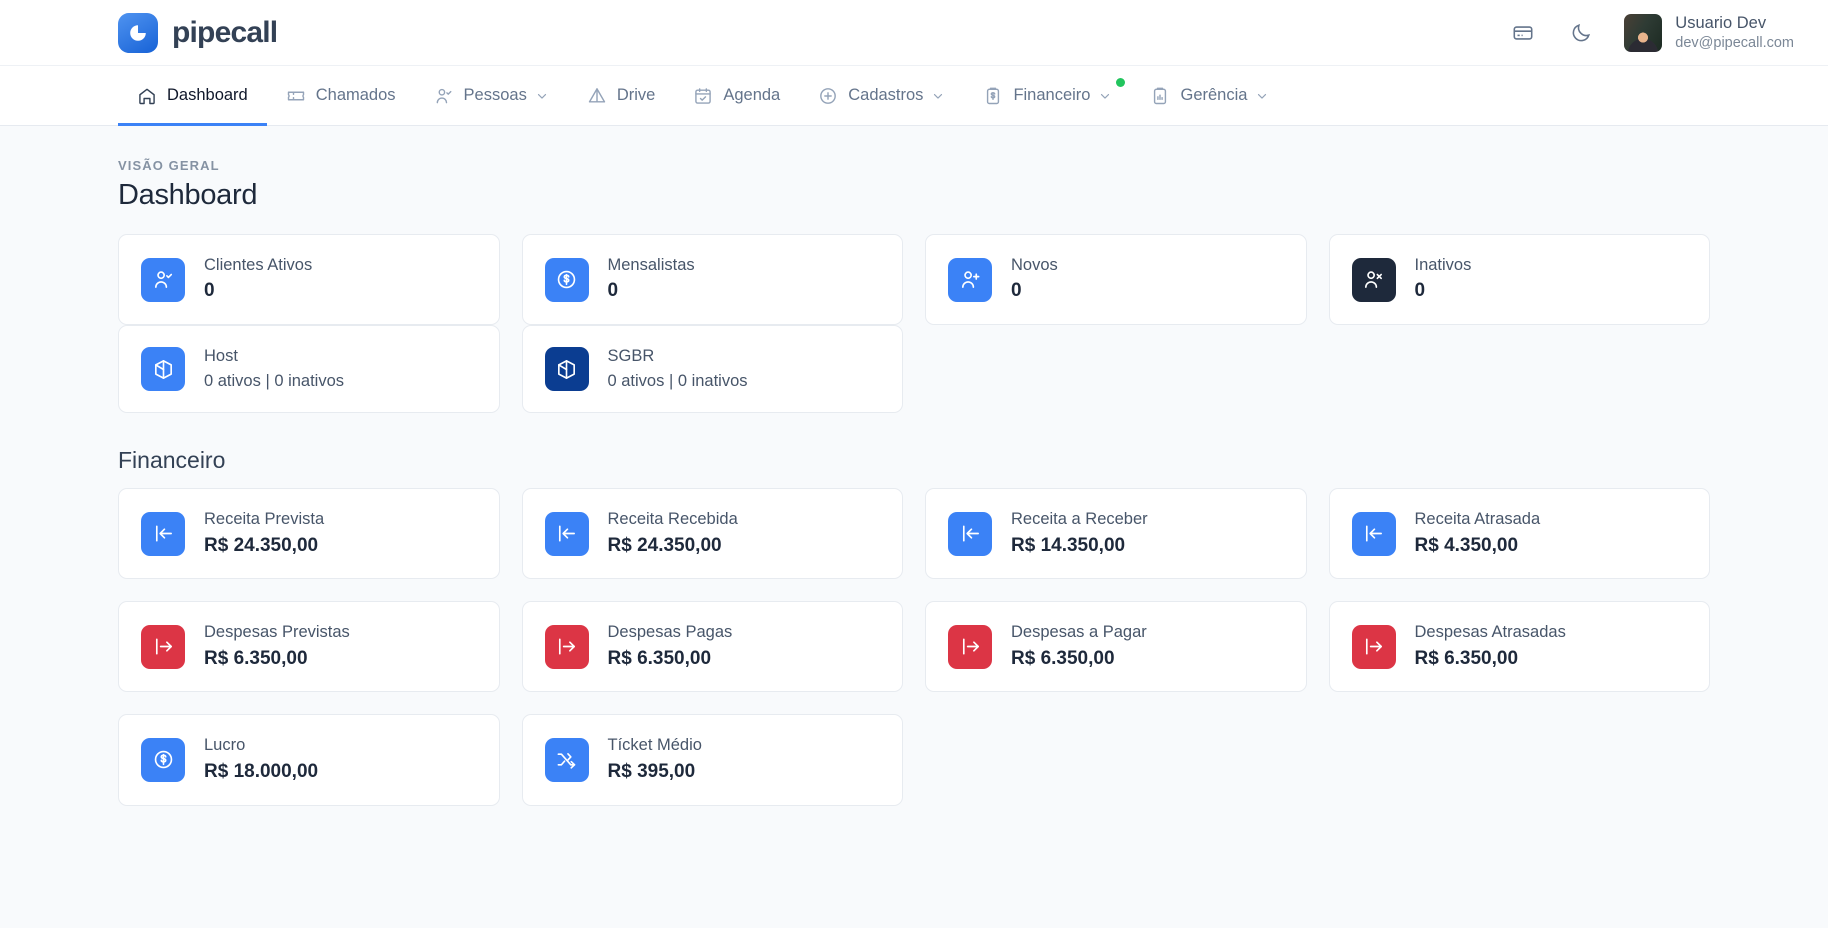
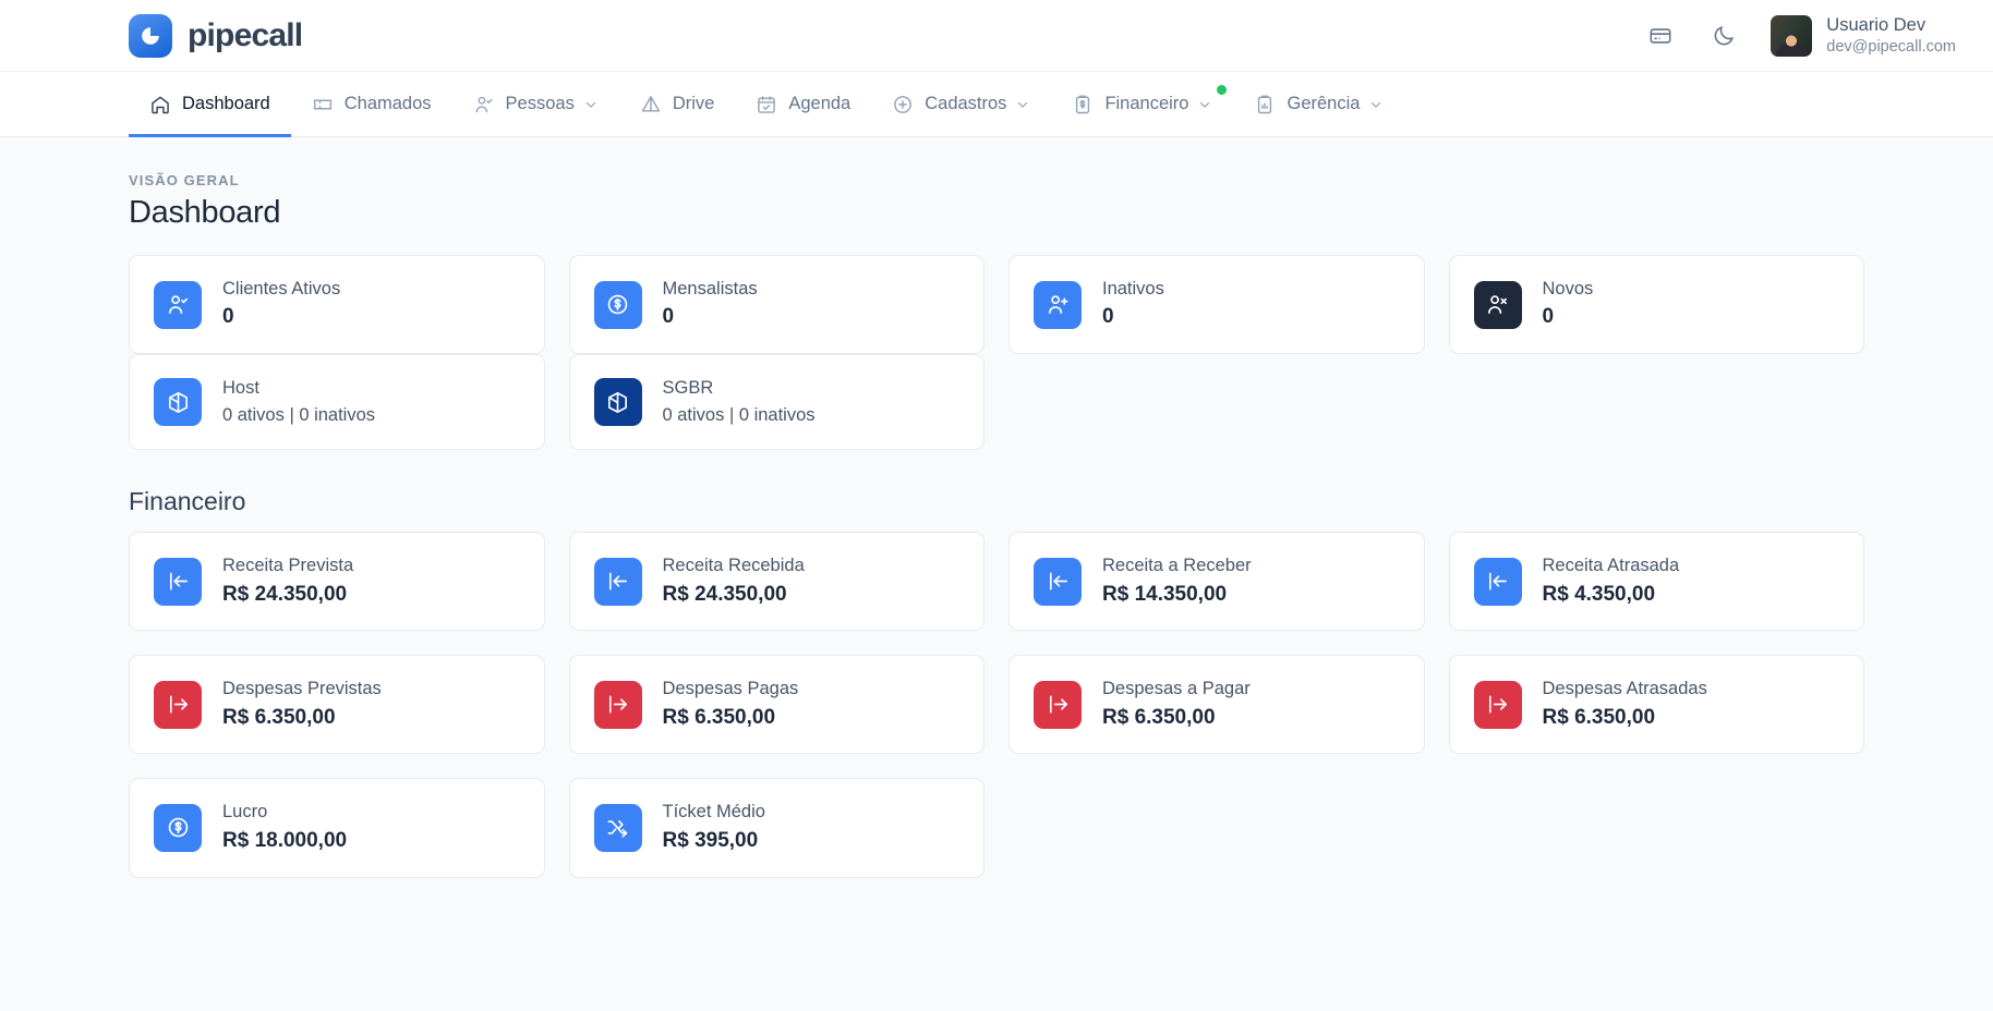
  pipecall
  Usuario Dev
  dev@pipecall.com
  Dashboard
  Chamados
  Pessoas
  Drive
  Agenda
  Cadastros
  Financeiro
  Gerência
  VISÃO GERAL
  Dashboard
  Clientes Ativos
  0
  Mensalistas
  0
- Novos
+ Inativos
  0
- Inativos
+ Novos
  0
  Host
  0 ativos | 0 inativos
  SGBR
  0 ativos | 0 inativos
  Financeiro
  Receita Prevista
  R$ 24.350,00
  Receita Recebida
  R$ 24.350,00
  Receita a Receber
  R$ 14.350,00
  Receita Atrasada
  R$ 4.350,00
  Despesas Previstas
  R$ 6.350,00
  Despesas Pagas
  R$ 6.350,00
  Despesas a Pagar
  R$ 6.350,00
  Despesas Atrasadas
  R$ 6.350,00
  Lucro
  R$ 18.000,00
  Tícket Médio
  R$ 395,00
